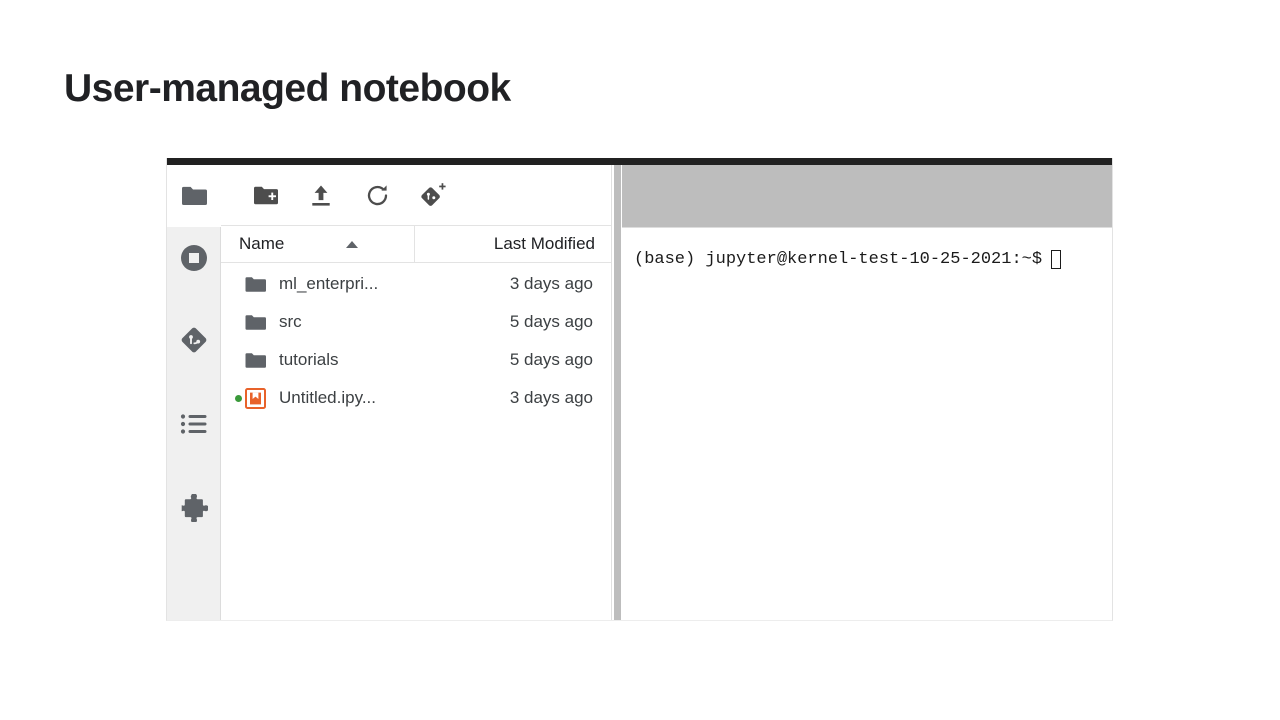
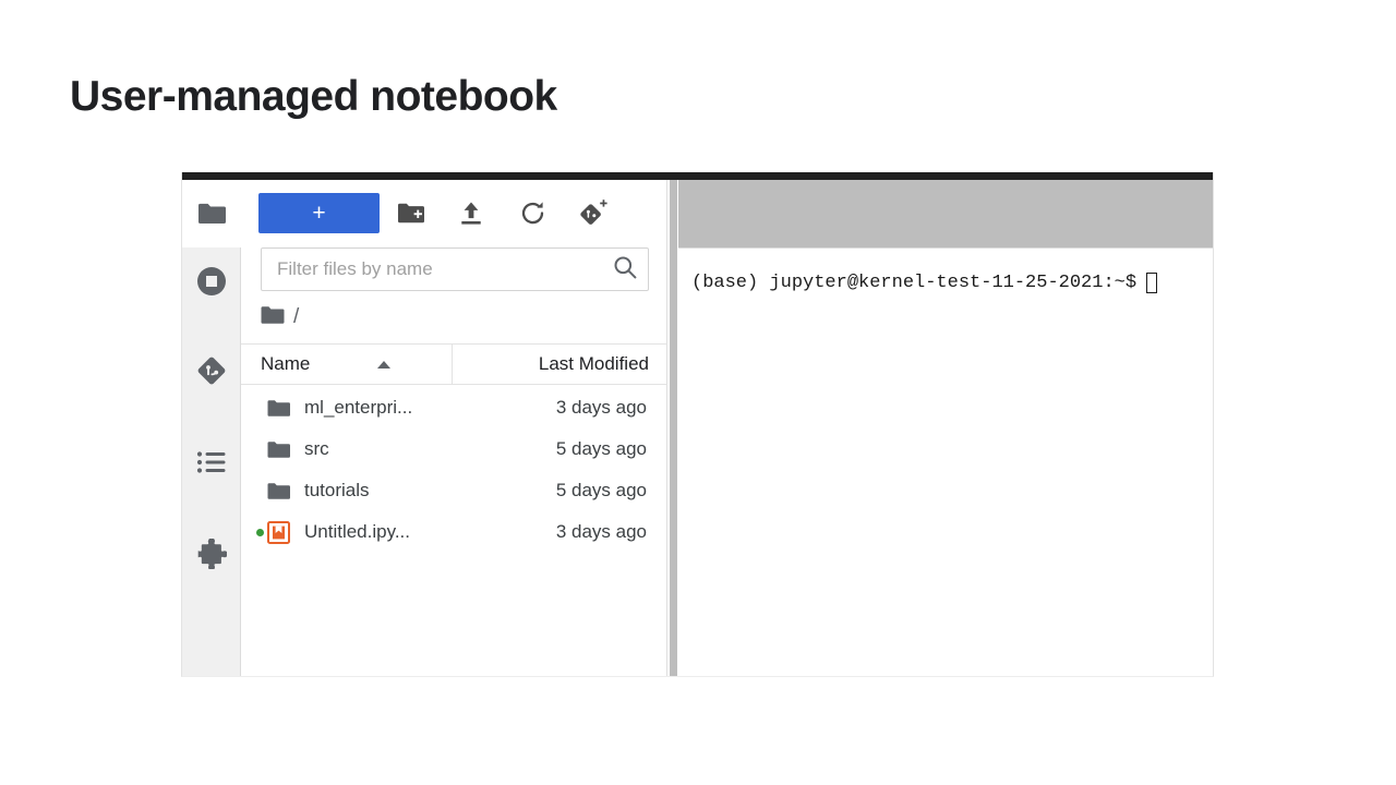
  User-managed notebook
+ +
+ Filter files by name
+ /
  Name
  Last Modified
  ml_enterpri...
  3 days ago
  src
  5 days ago
  tutorials
  5 days ago
  Untitled.ipy...
  3 days ago
- (base) jupyter@kernel-test-10-25-2021:~$
+ (base) jupyter@kernel-test-11-25-2021:~$
